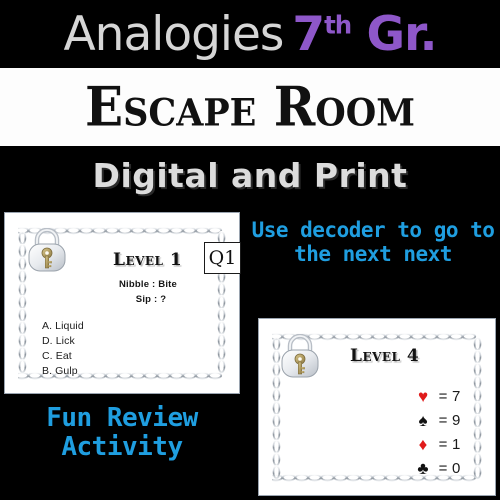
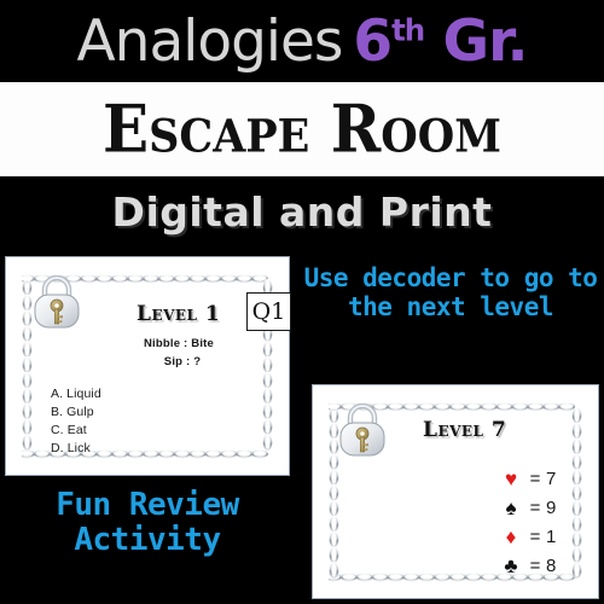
  Analogies
- 7th Gr.
+ 6th Gr.
  Escape Room
  Digital and Print
  Level 1
  Q1
  Nibble : Bite
  Sip : ?
  A. Liquid
- D. Lick
+ B. Gulp
  C. Eat
- B. Gulp
+ D. Lick
- Use decoder to go to the next next
+ Use decoder to go to the next level
  Fun Review Activity
- Level 4
+ Level 7
  ♥
  =
  7
  ♠
  =
  9
  ♦
  =
  1
  ♣
  =
- 0
+ 8
